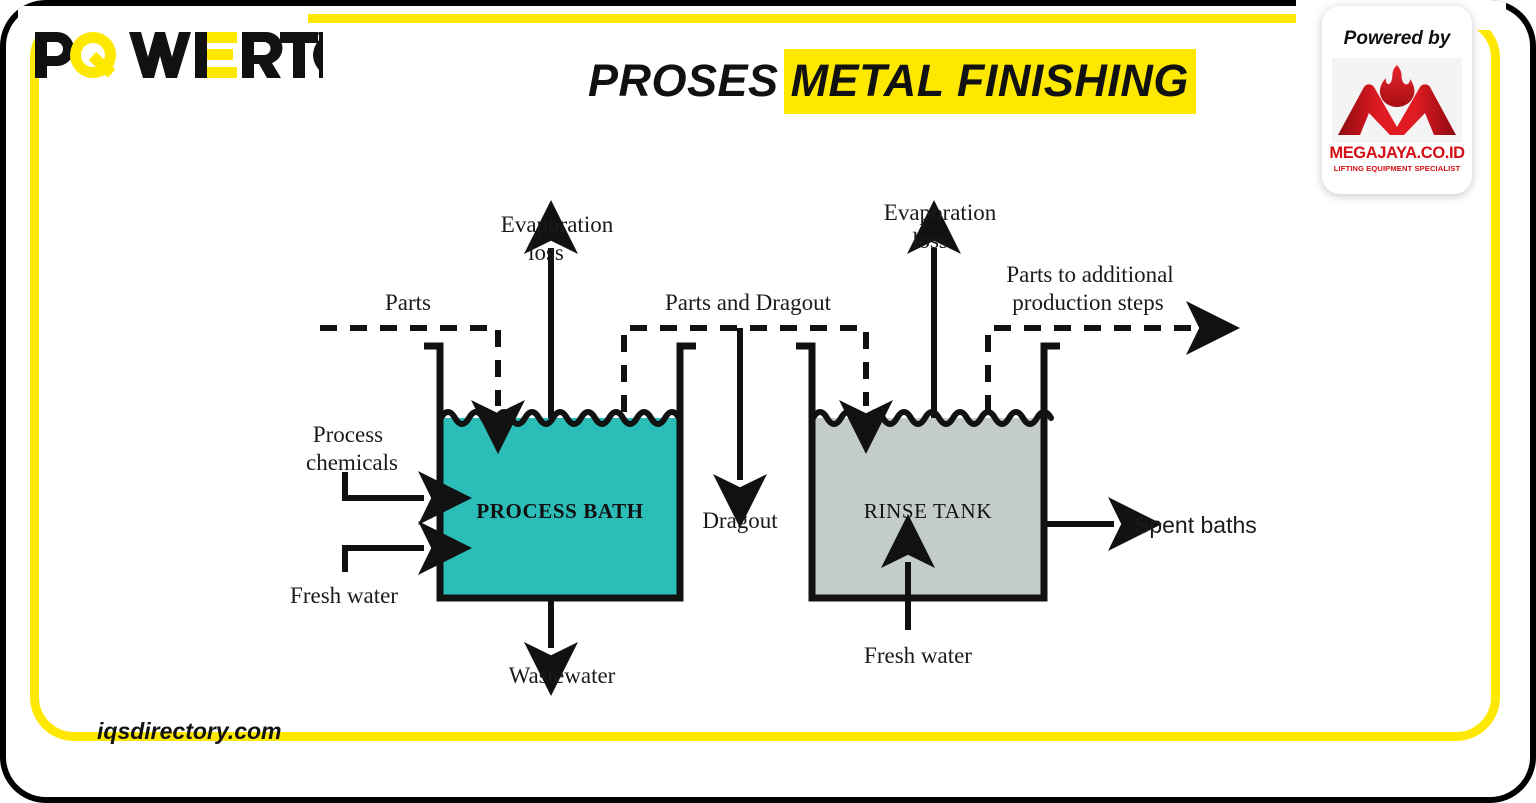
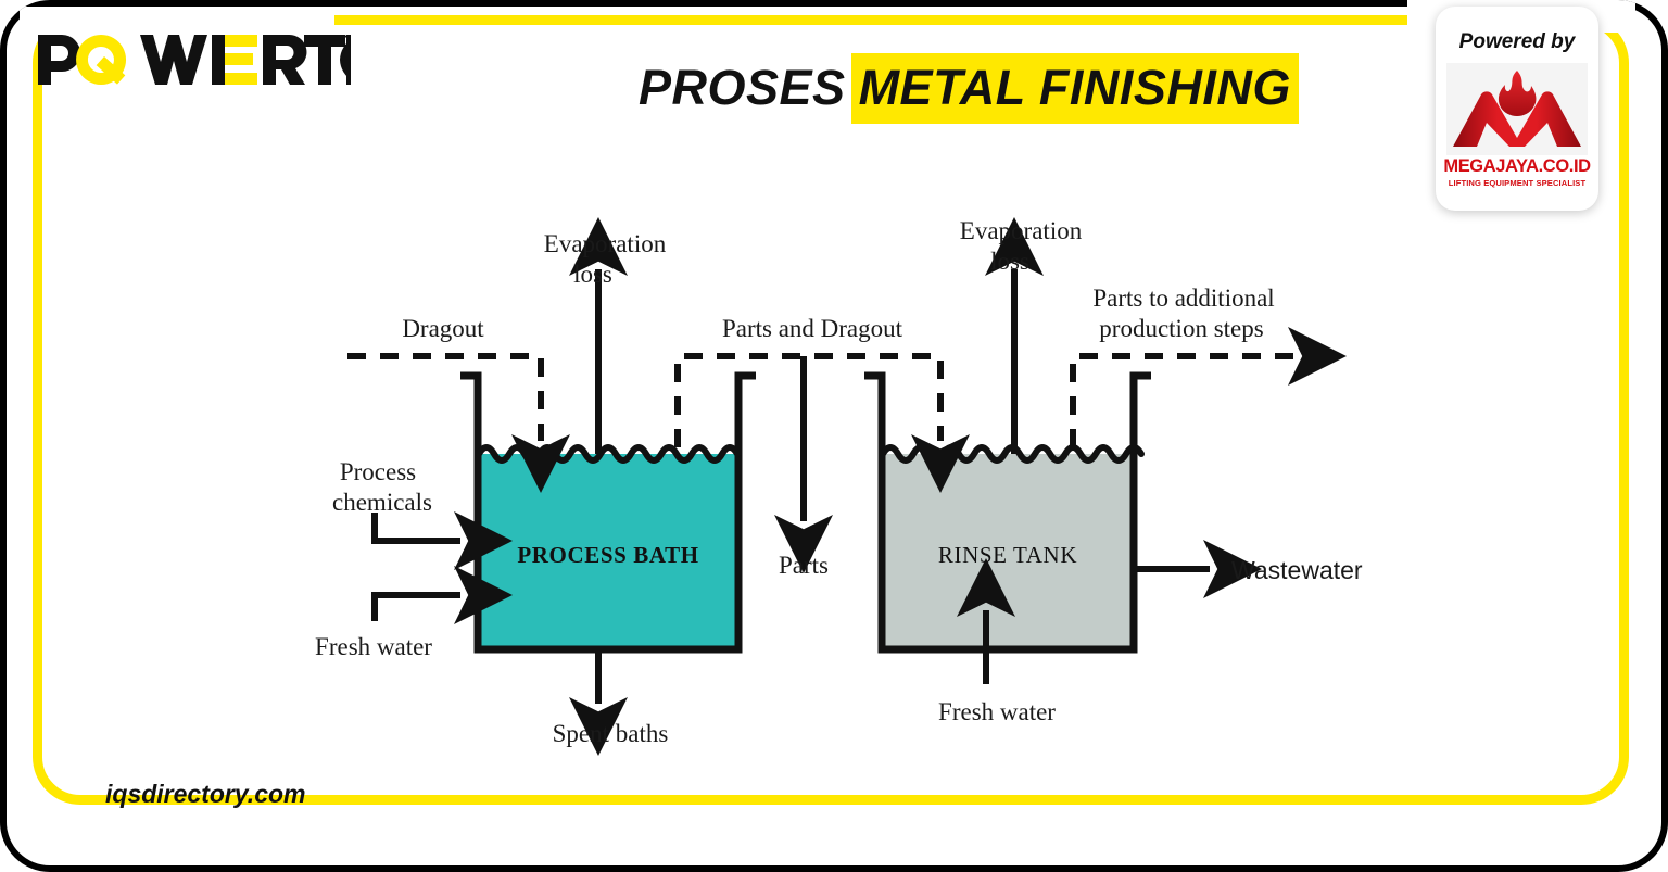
  PROSES METAL FINISHING
  Powered by
  MEGAJAYA.CO.ID
  LIFTING EQUIPMENT SPECIALIST
  PROCESS BATH
  RINSE TANK
- Parts
+ Dragout
  Evaporation
  loss
  Parts and Dragout
  Evaporation
  loss
  Parts to additional
  production steps
  Process
  chemicals
  Fresh water
- Dragout
+ Parts
- Wastewater
+ Spent baths
  Fresh water
- Spent baths
+ Wastewater
  iqsdirectory.com
